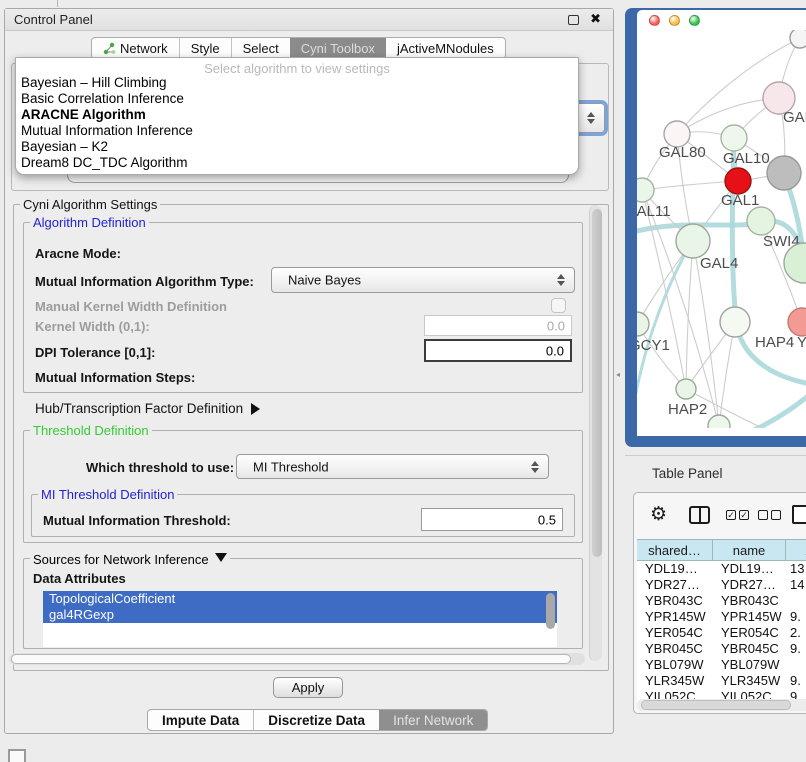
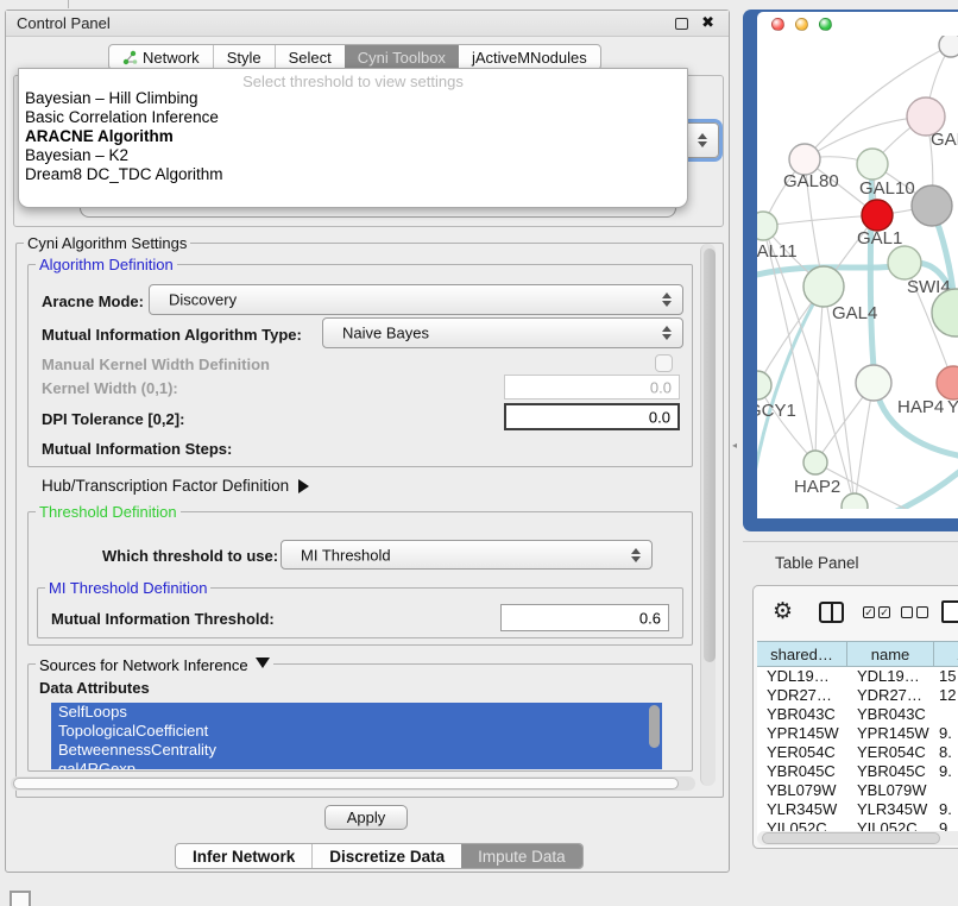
  Control Panel
  ✖
  Network
  Style
  Select
  Cyni Toolbox
  jActiveMNodules
- Select algorithm to view settings
+ Select threshold to view settings
  Bayesian – Hill Climbing
  Basic Correlation Inference
  ARACNE Algorithm
- Mutual Information Inference
  Bayesian – K2
  Dream8 DC_TDC Algorithm
  Cyni Algorithm Settings
  Algorithm Definition
  Aracne Mode:
+ Discovery
  Mutual Information Algorithm Type:
  Naive Bayes
  Manual Kernel Width Definition
  Kernel Width (0,1):
  0.0
- DPI Tolerance [0,1]:
+ DPI Tolerance [0,2]:
  0.0
  Mutual Information Steps:
  Hub/Transcription Factor Definition
  Threshold Definition
  Which threshold to use:
  MI Threshold
  MI Threshold Definition
  Mutual Information Threshold:
- 0.5
+ 0.6
  Sources for Network Inference
  Data Attributes
+ SelfLoops
  TopologicalCoefficient
+ BetweennessCentrality
  gal4RGexp
  Apply
- Impute Data
+ Infer Network
  Discretize Data
- Infer Network
+ Impute Data
  ◂
  GAL80
  GAL10
  GAL1
  AL11
  SWI4
  GAL4
  CY1
  HAP4
  Y
  HAP2
  Table Panel
  ⚙
  ✓
  ✓
  shared…
  name
  YDL19…
  YDL19…
- 13
+ 15
  YDR27…
  YDR27…
- 14
+ 12
  YBR043C
  YBR043C
  YPR145W
  YPR145W
  9.
  YER054C
  YER054C
- 2.
+ 8.
  YBR045C
  YBR045C
  9.
  YBL079W
  YBL079W
  YLR345W
  YLR345W
  9.
  YIL052C
  YIL052C
  9.
